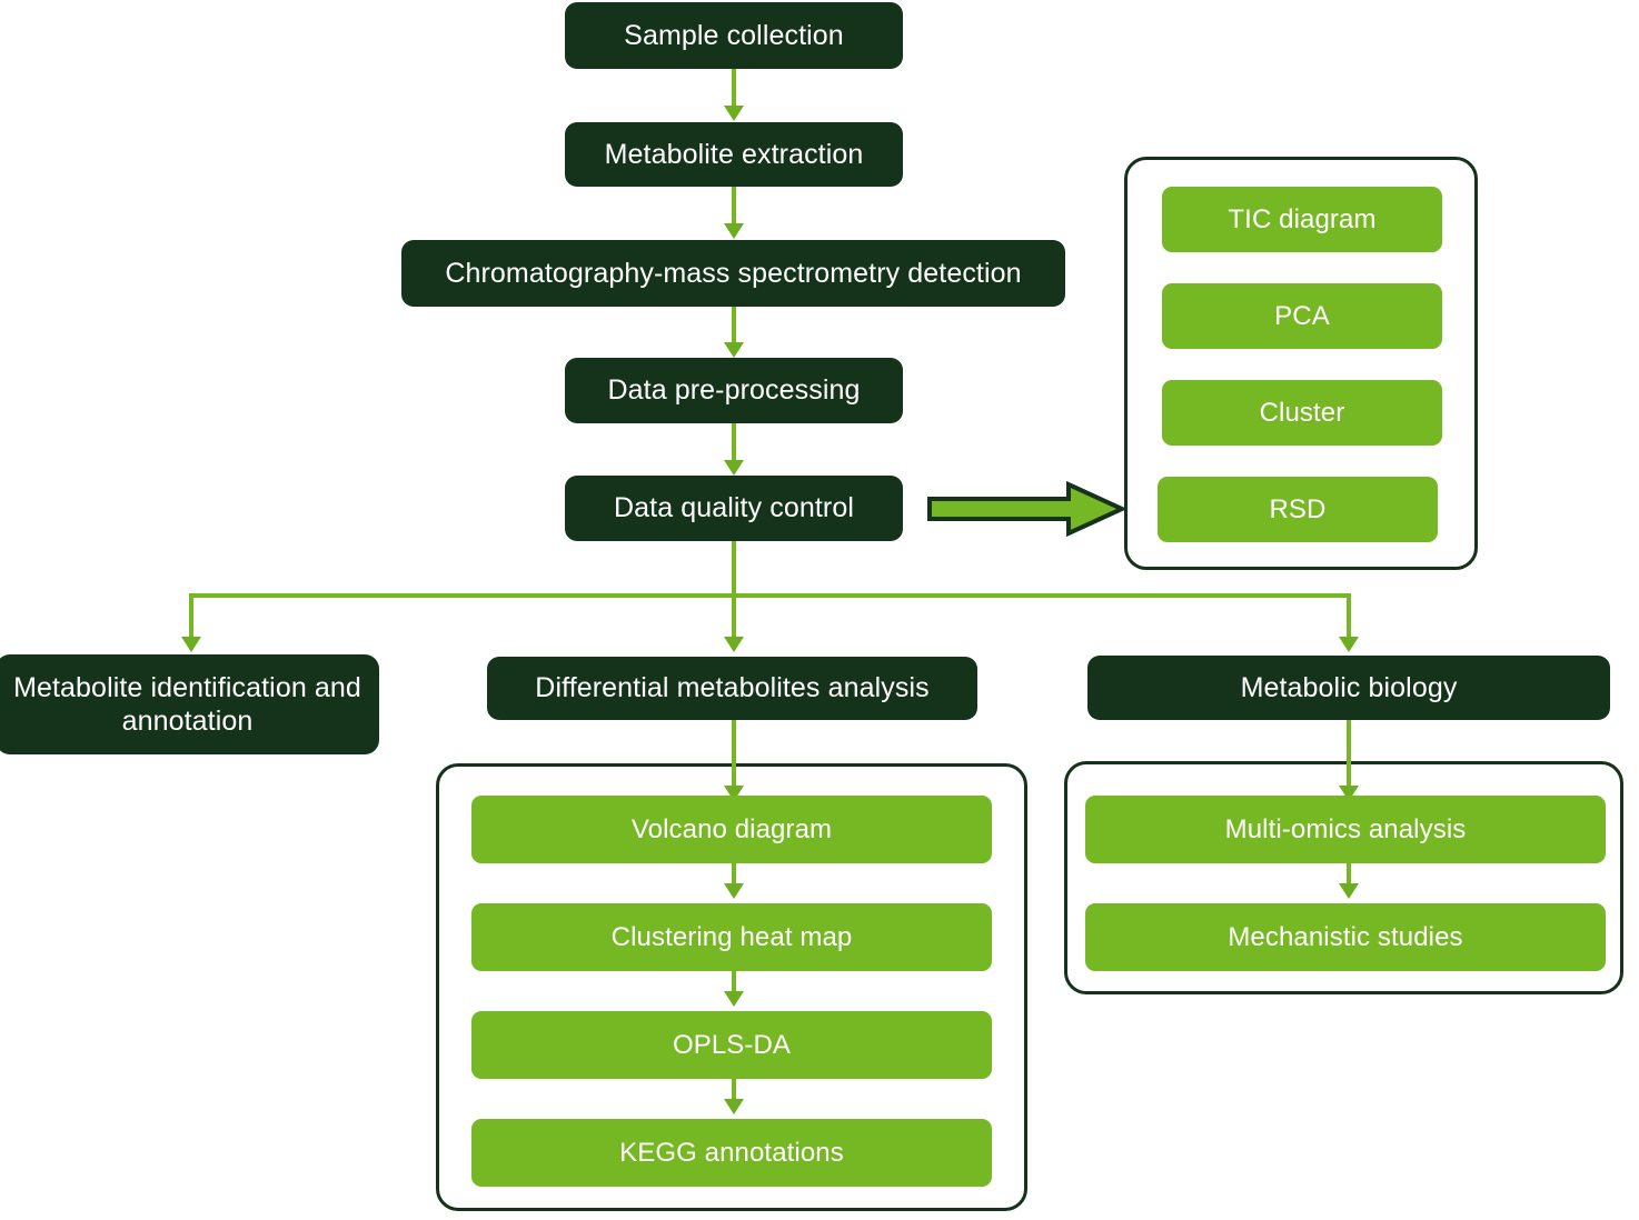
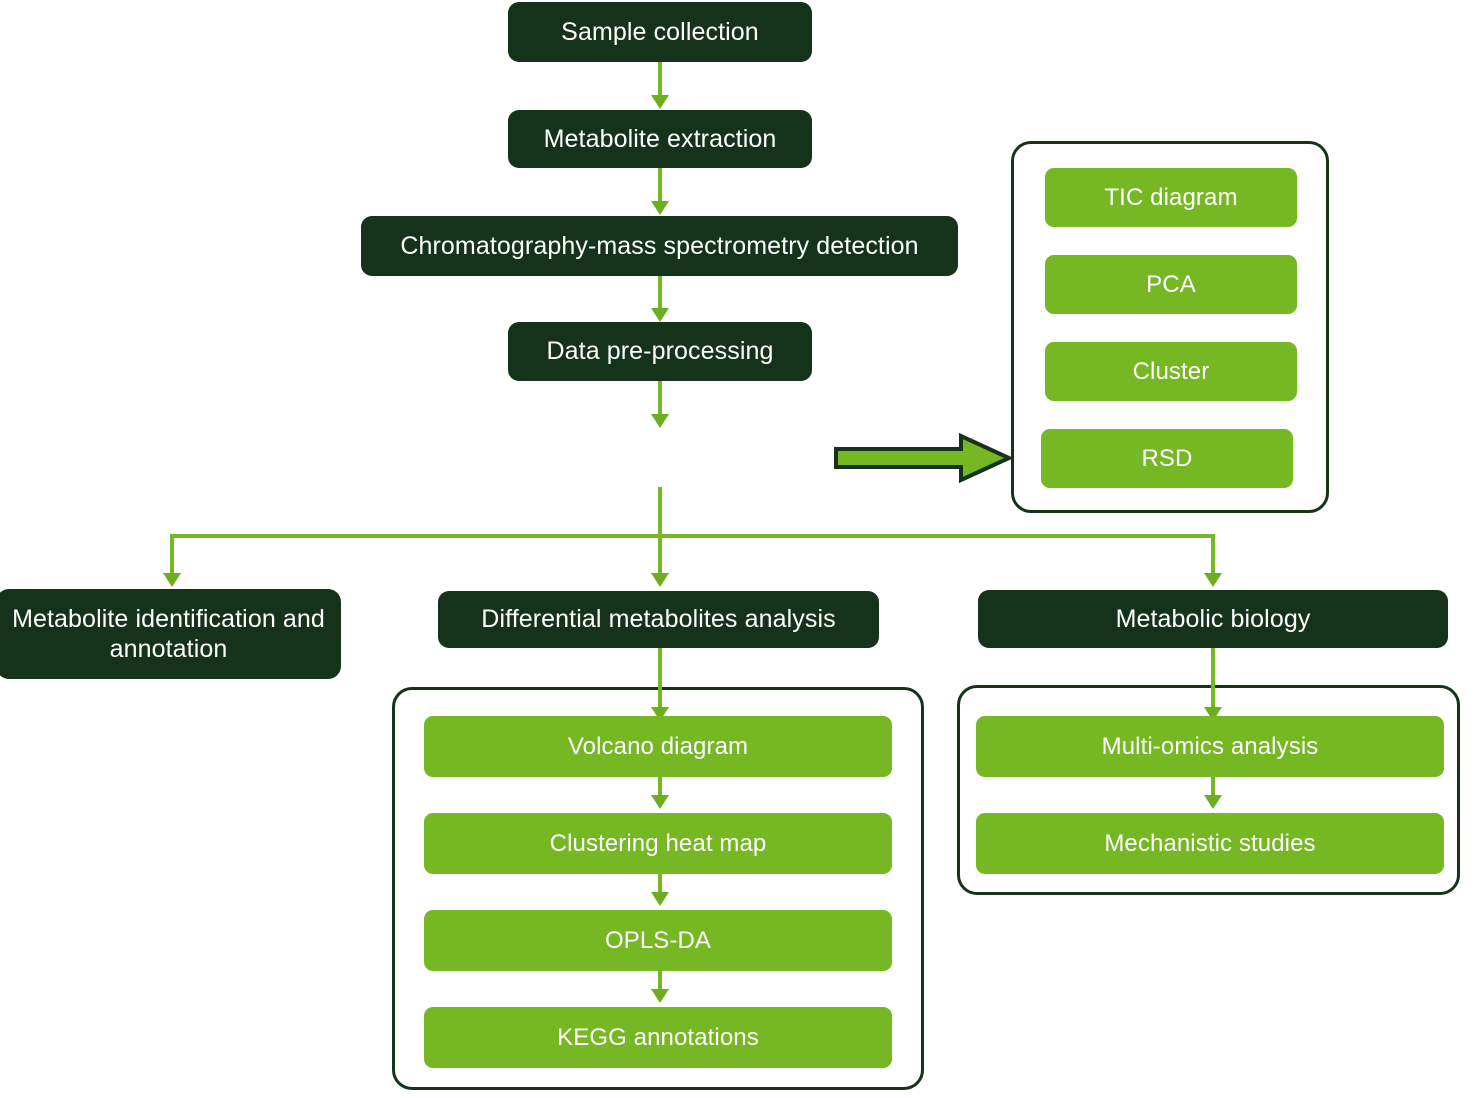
  Sample collection
  Metabolite extraction
  Chromatography-mass spectrometry detection
  Data pre-processing
- Data quality control
  TIC diagram
  PCA
  Cluster
  RSD
  Metabolite identification and annotation
  Differential metabolites analysis
  Metabolic biology
  Volcano diagram
  Clustering heat map
  OPLS-DA
  KEGG annotations
  Multi-omics analysis
  Mechanistic studies
